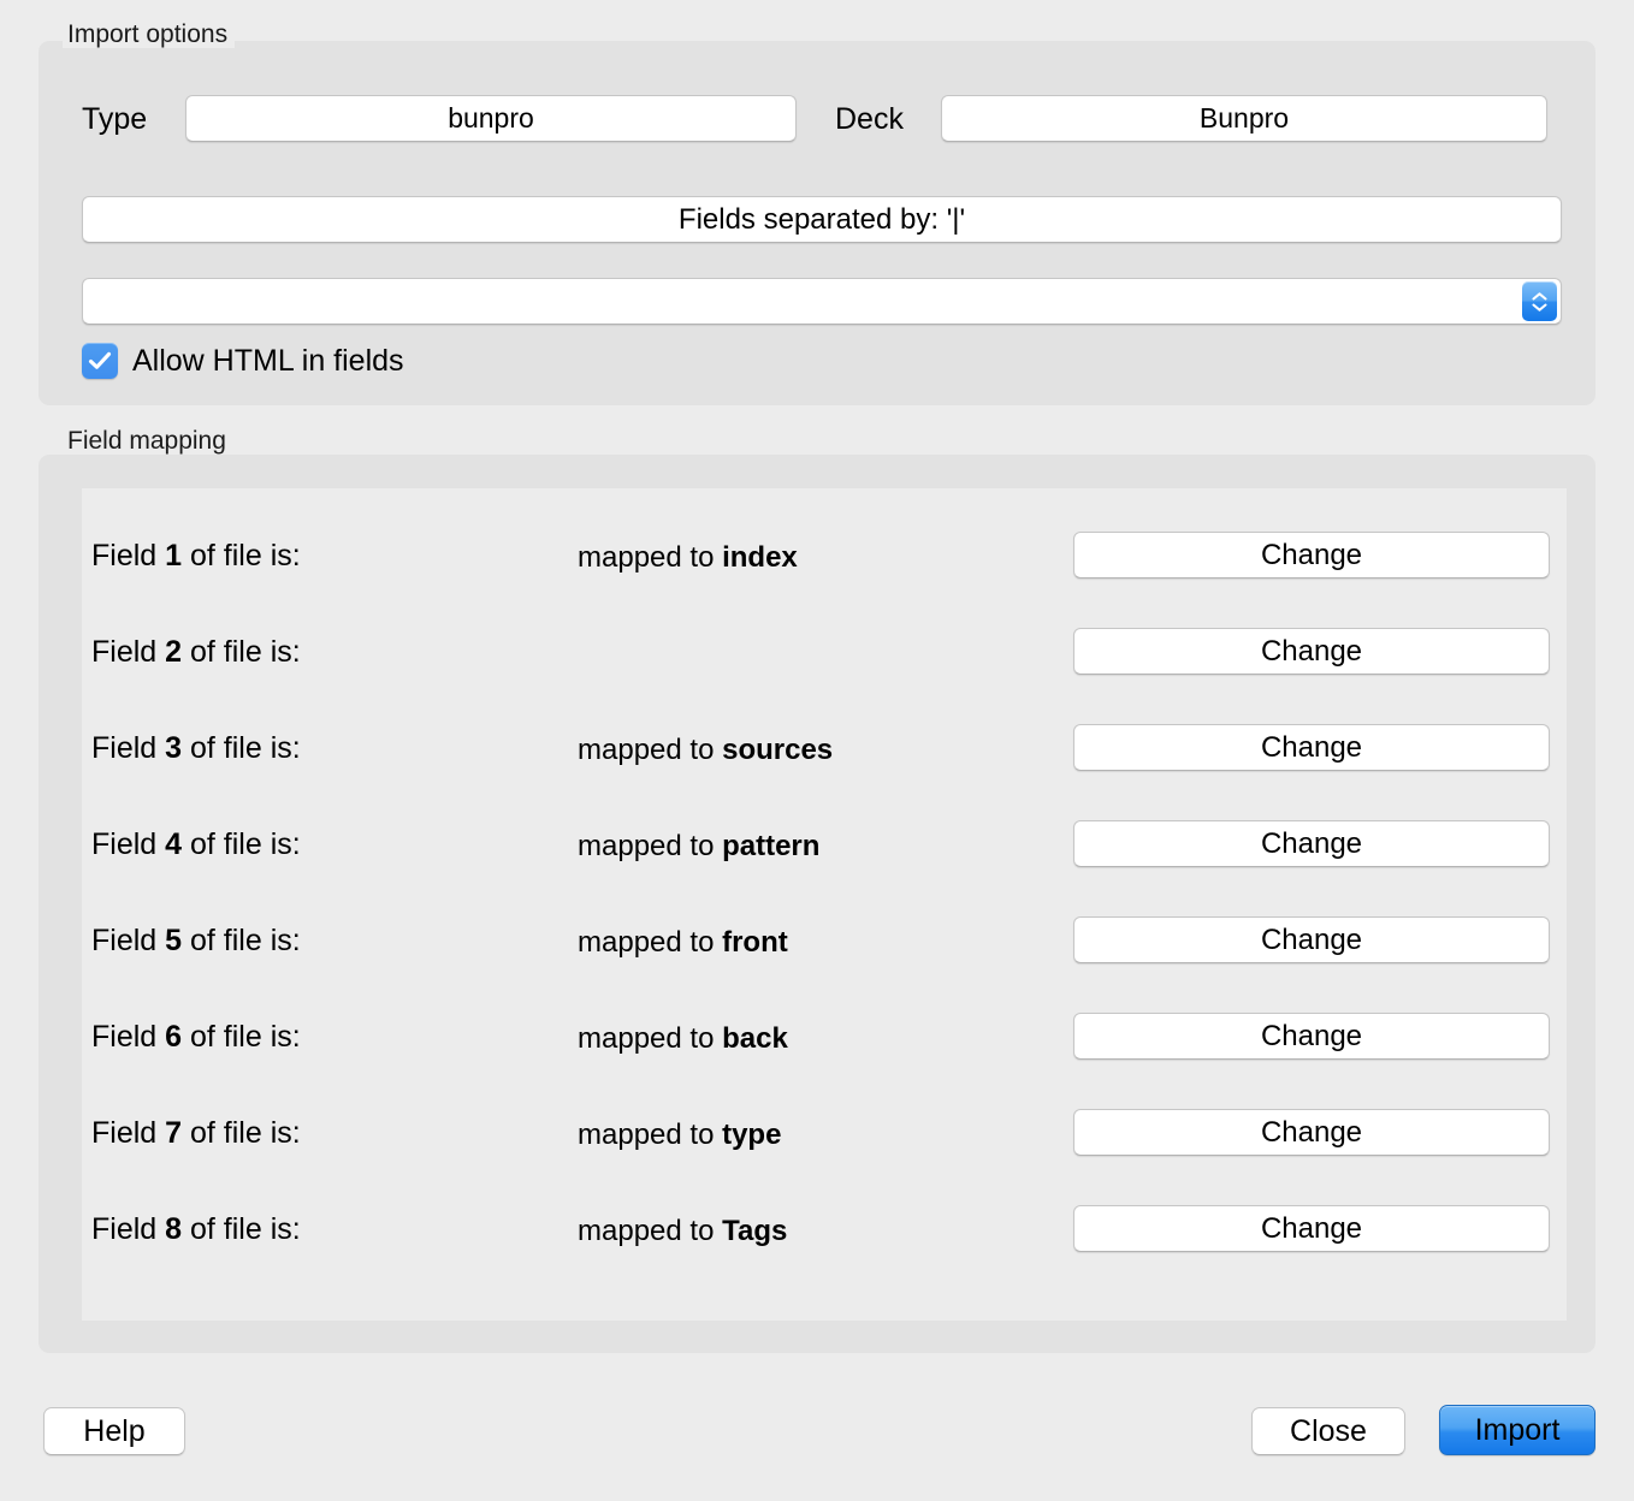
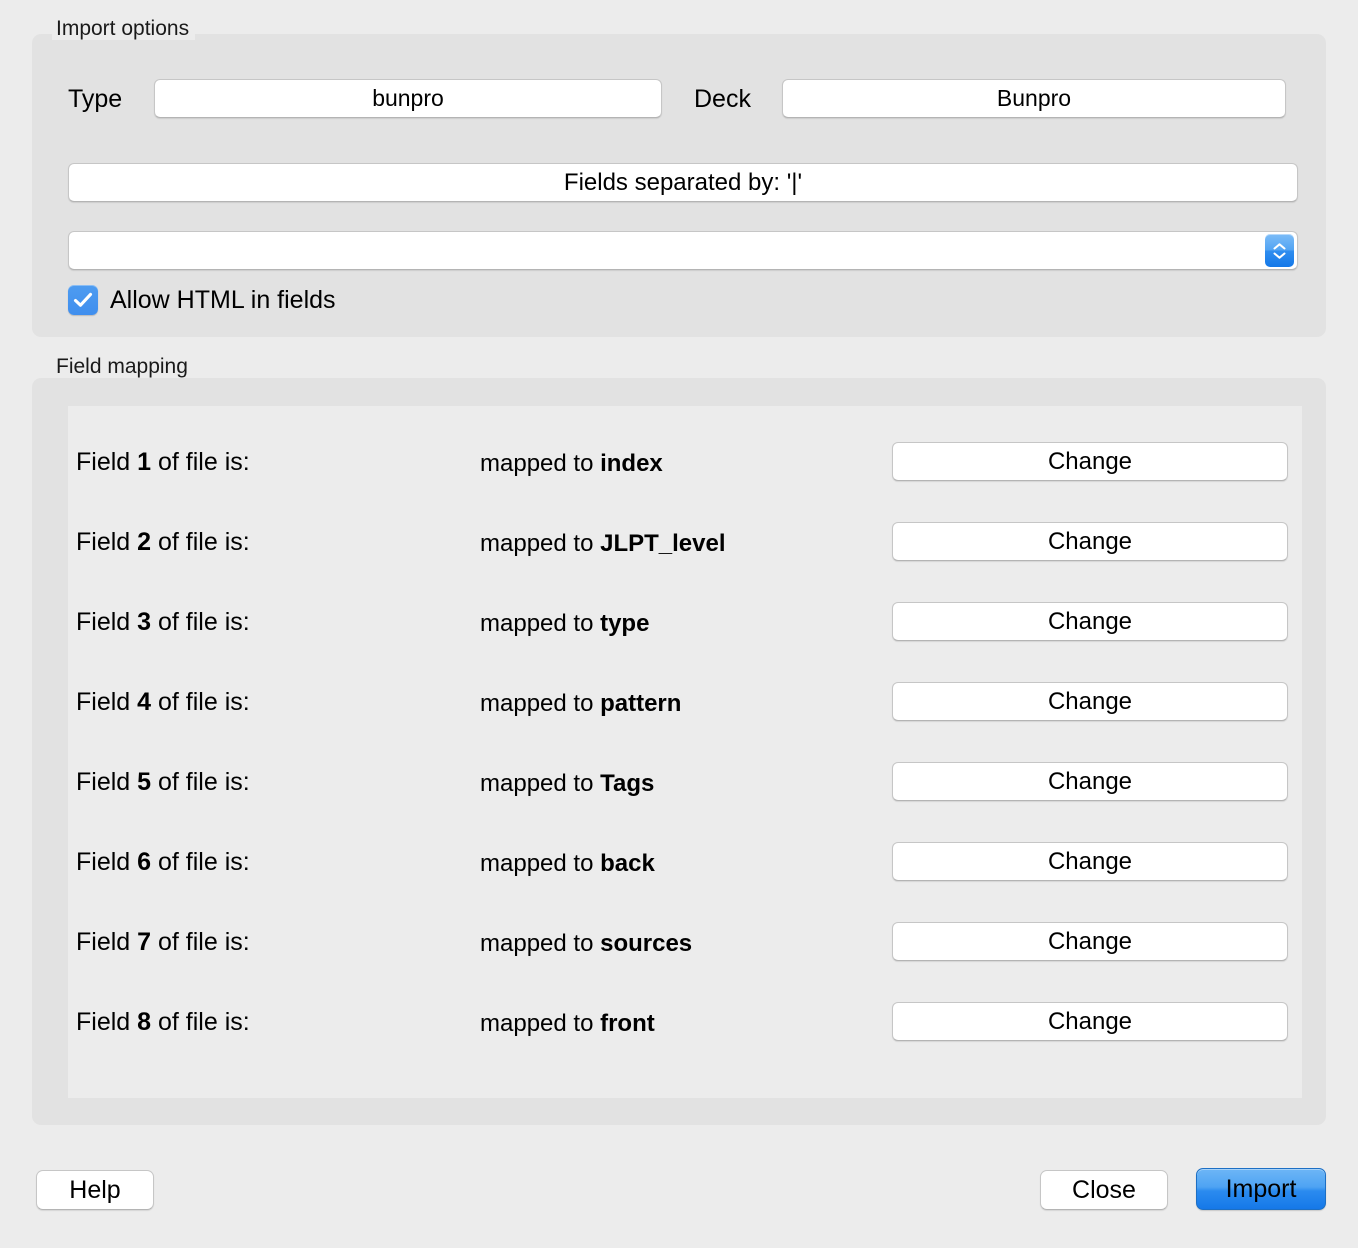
  Import options
  Type
  bunpro
  Deck
  Bunpro
  Fields separated by: '|'
  Allow HTML in fields
  Field mapping
  Field 1 of file is:
  mapped to index
  Change
  Field 2 of file is:
+ mapped to JLPT_level
  Change
  Field 3 of file is:
- mapped to sources
+ mapped to type
  Change
  Field 4 of file is:
  mapped to pattern
  Change
  Field 5 of file is:
- mapped to front
+ mapped to Tags
  Change
  Field 6 of file is:
  mapped to back
  Change
  Field 7 of file is:
- mapped to type
+ mapped to sources
  Change
  Field 8 of file is:
- mapped to Tags
+ mapped to front
  Change
  Help
  Close
  Import
